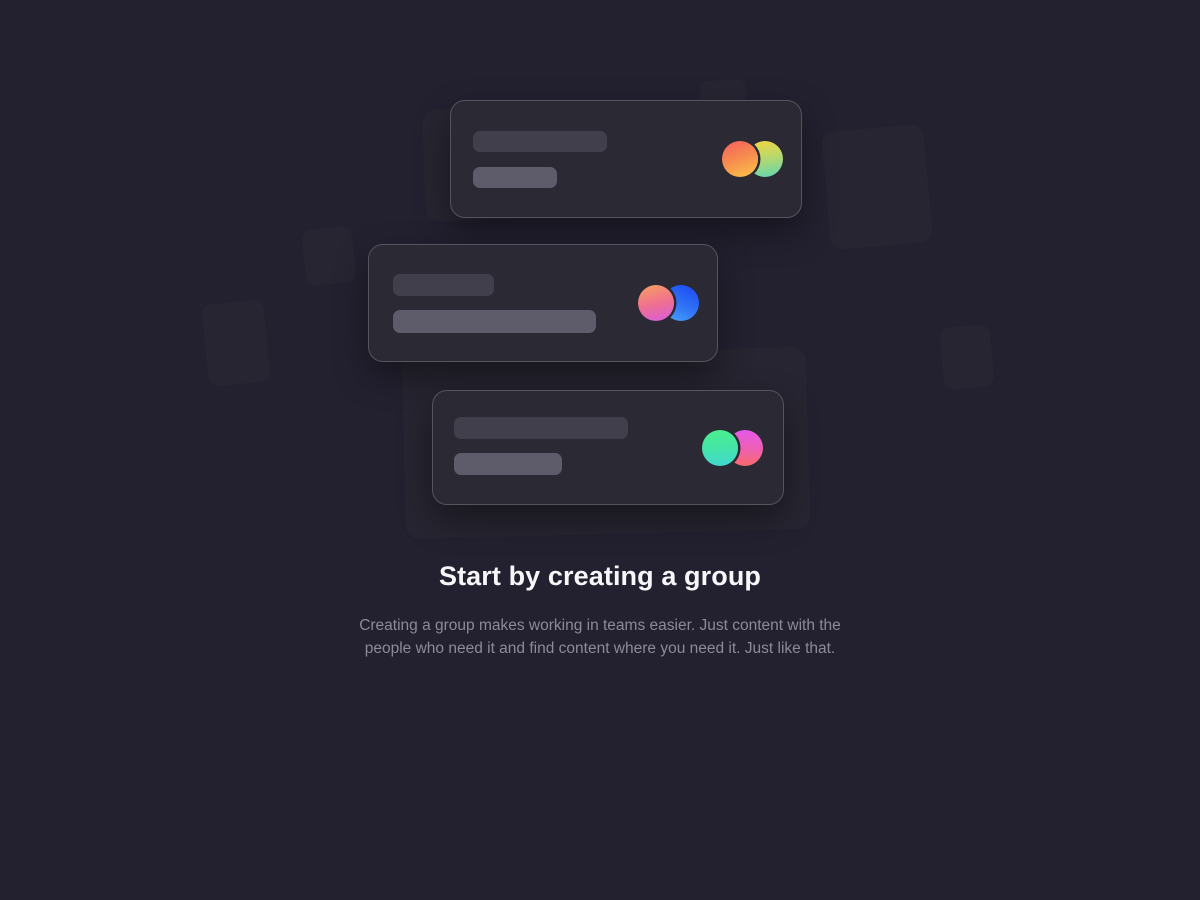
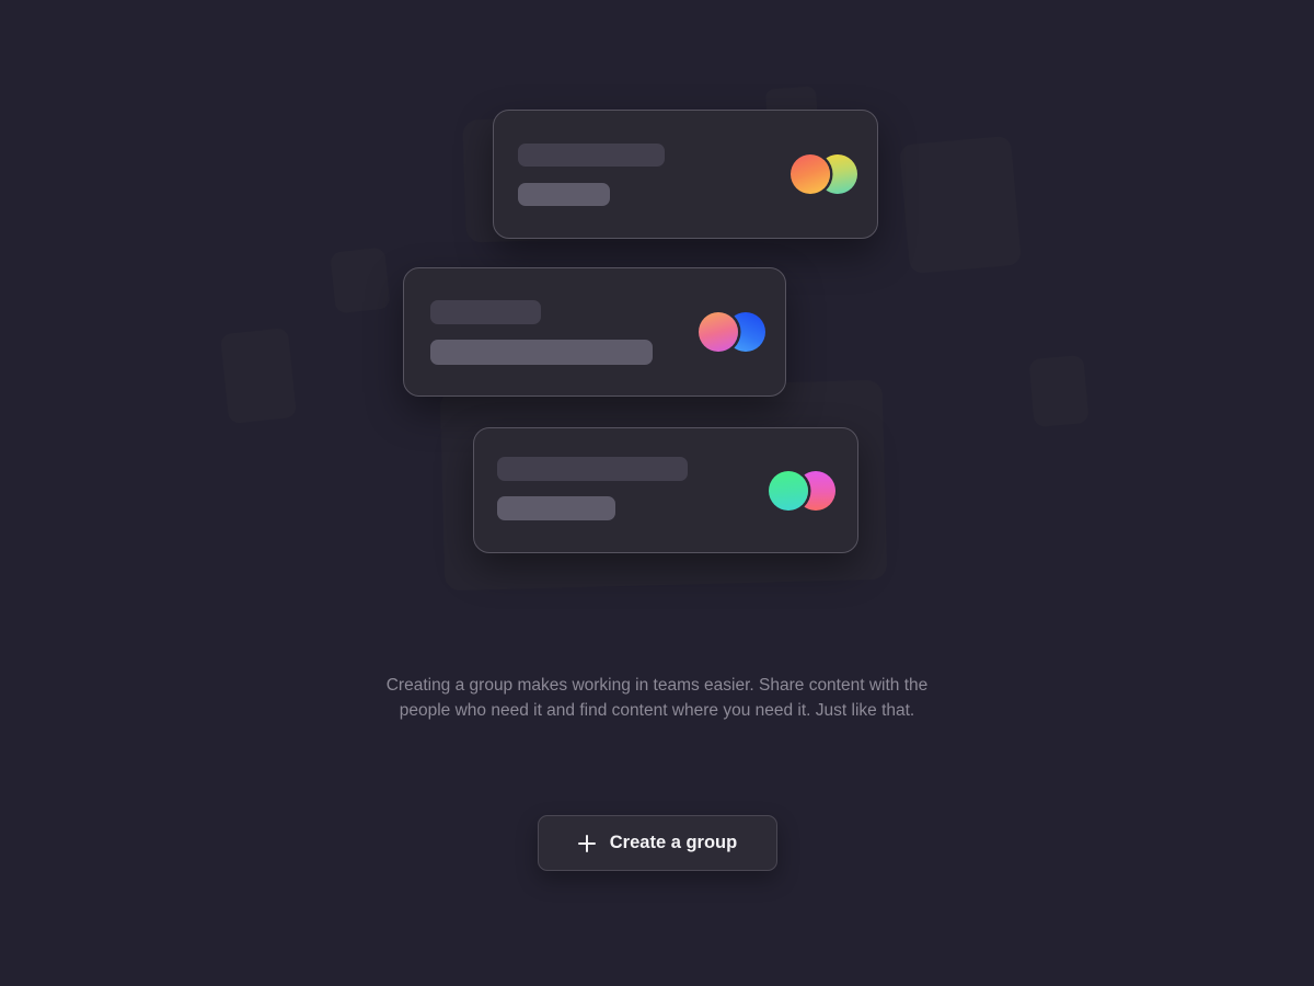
- Start by creating a group
- Creating a group makes working in teams easier. Just content with the people who need it and find content where you need it. Just like that.
+ Creating a group makes working in teams easier. Share content with the people who need it and find content where you need it. Just like that.
+ Create a group
